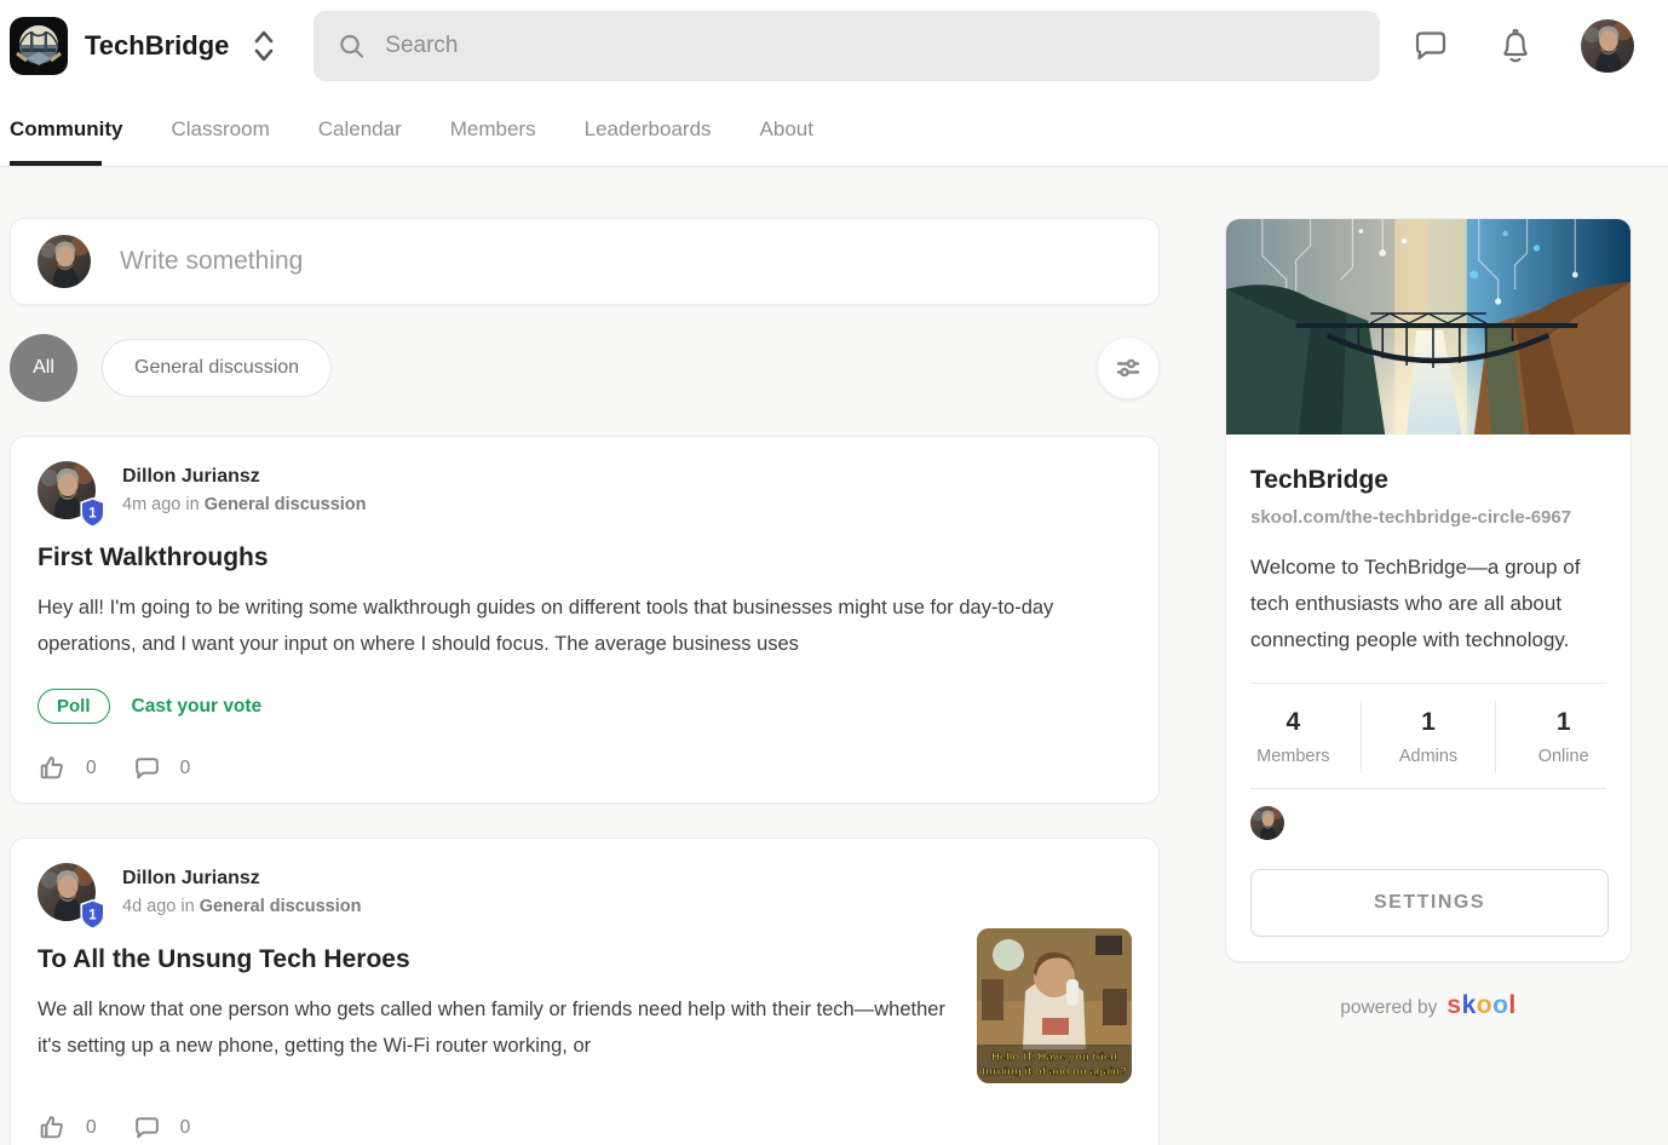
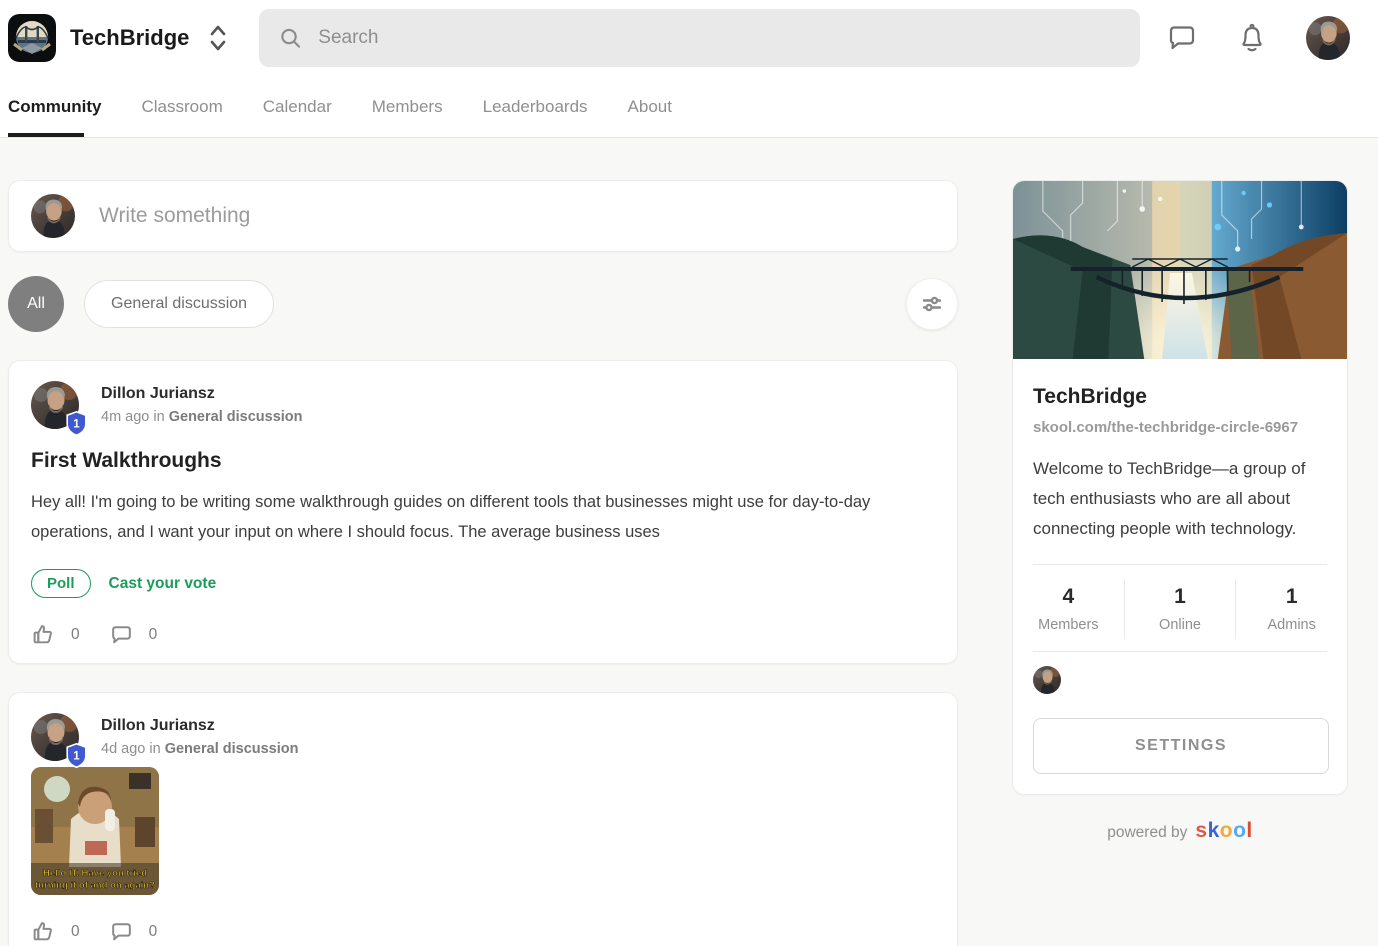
  TechBridge
  Search
  Community
  Classroom
  Calendar
  Members
  Leaderboards
  About
  Write something
  All
  General discussion
  Dillon Juriansz
  4m ago in General discussion
  First Walkthroughs
  Hey all! I'm going to be writing some walkthrough guides on different tools that businesses might use for day-to-day operations, and I want your input on where I should focus. The average business uses
  Poll
  Cast your vote
  0
  0
  Dillon Juriansz
  4d ago in General discussion
- To All the Unsung Tech Heroes
- We all know that one person who gets called when family or friends need help with their tech—whether it's setting up a new phone, getting the Wi-Fi router working, or
  Hello IT. Have you tried
  turning it of and on again?
  0
  0
  TechBridge
  skool.com/the-techbridge-circle-6967
  Welcome to TechBridge—a group of tech enthusiasts who are all about connecting people with technology.
  4
  Members
  1
- Admins
+ Online
  1
- Online
+ Admins
  SETTINGS
  powered by skool
